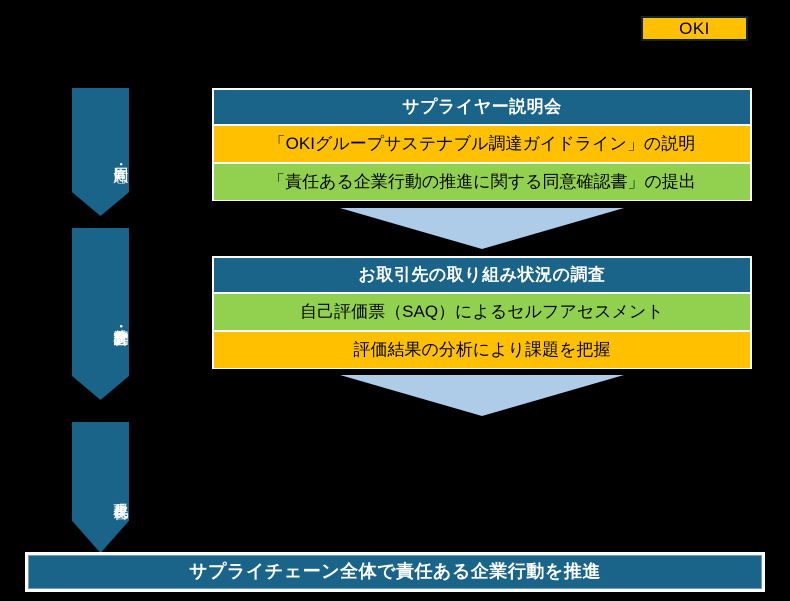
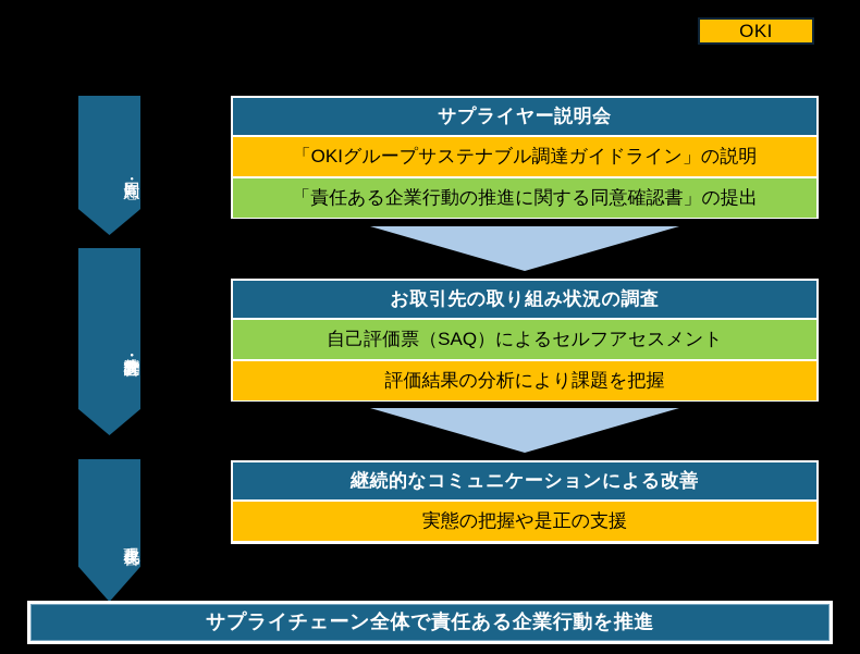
  OKI
  サプライヤー説明会
  「OKIグループサステナブル調達ガイドライン」の説明
  「責任ある企業行動の推進に関する同意確認書」の提出
  お取引先の取り組み状況の調査
  自己評価票（SAQ）によるセルフアセスメント
  評価結果の分析により課題を把握
+ 継続的なコミュニケーションによる改善
+ 実態の把握や是正の支援
  サプライチェーン全体で責任ある企業行動を推進
